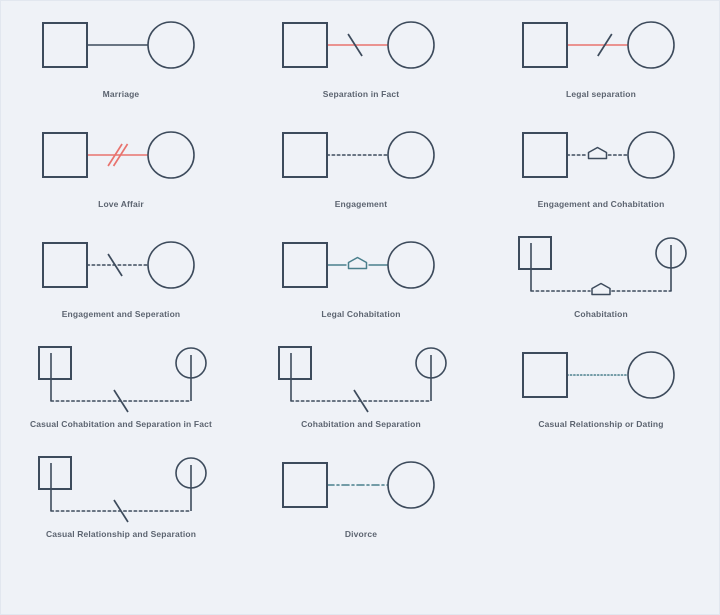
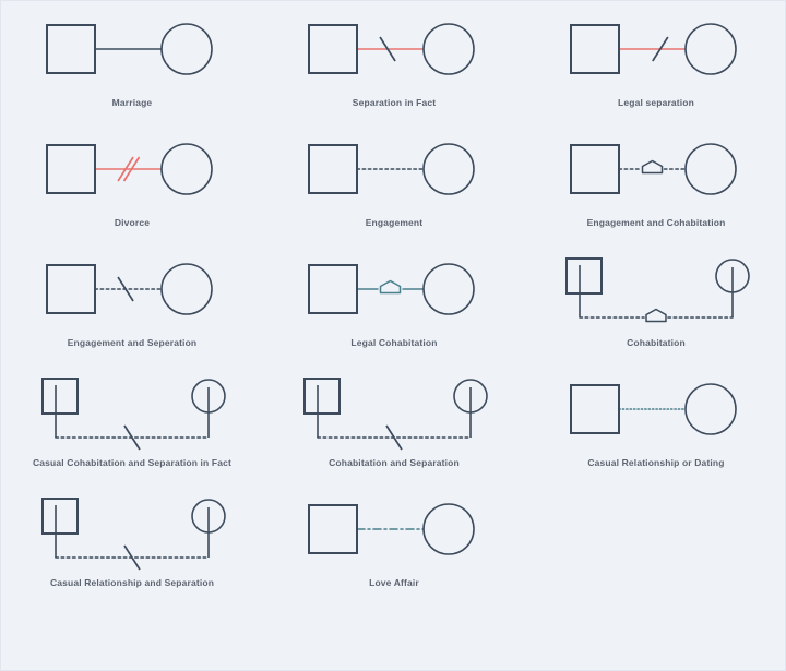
  Marriage
  Separation in Fact
  Legal separation
- Love Affair
+ Divorce
  Engagement
  Engagement and Cohabitation
  Engagement and Seperation
  Legal Cohabitation
  Cohabitation
  Casual Cohabitation and Separation in Fact
  Cohabitation and Separation
  Casual Relationship or Dating
  Casual Relationship and Separation
- Divorce
+ Love Affair
